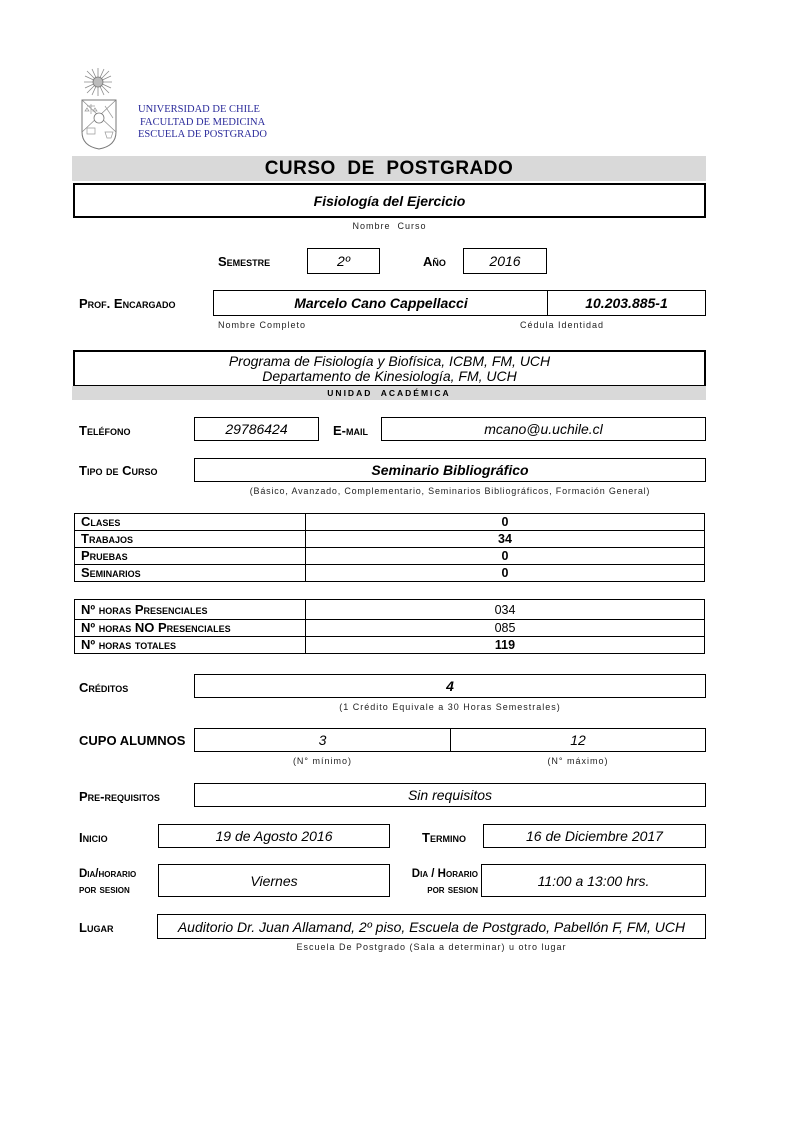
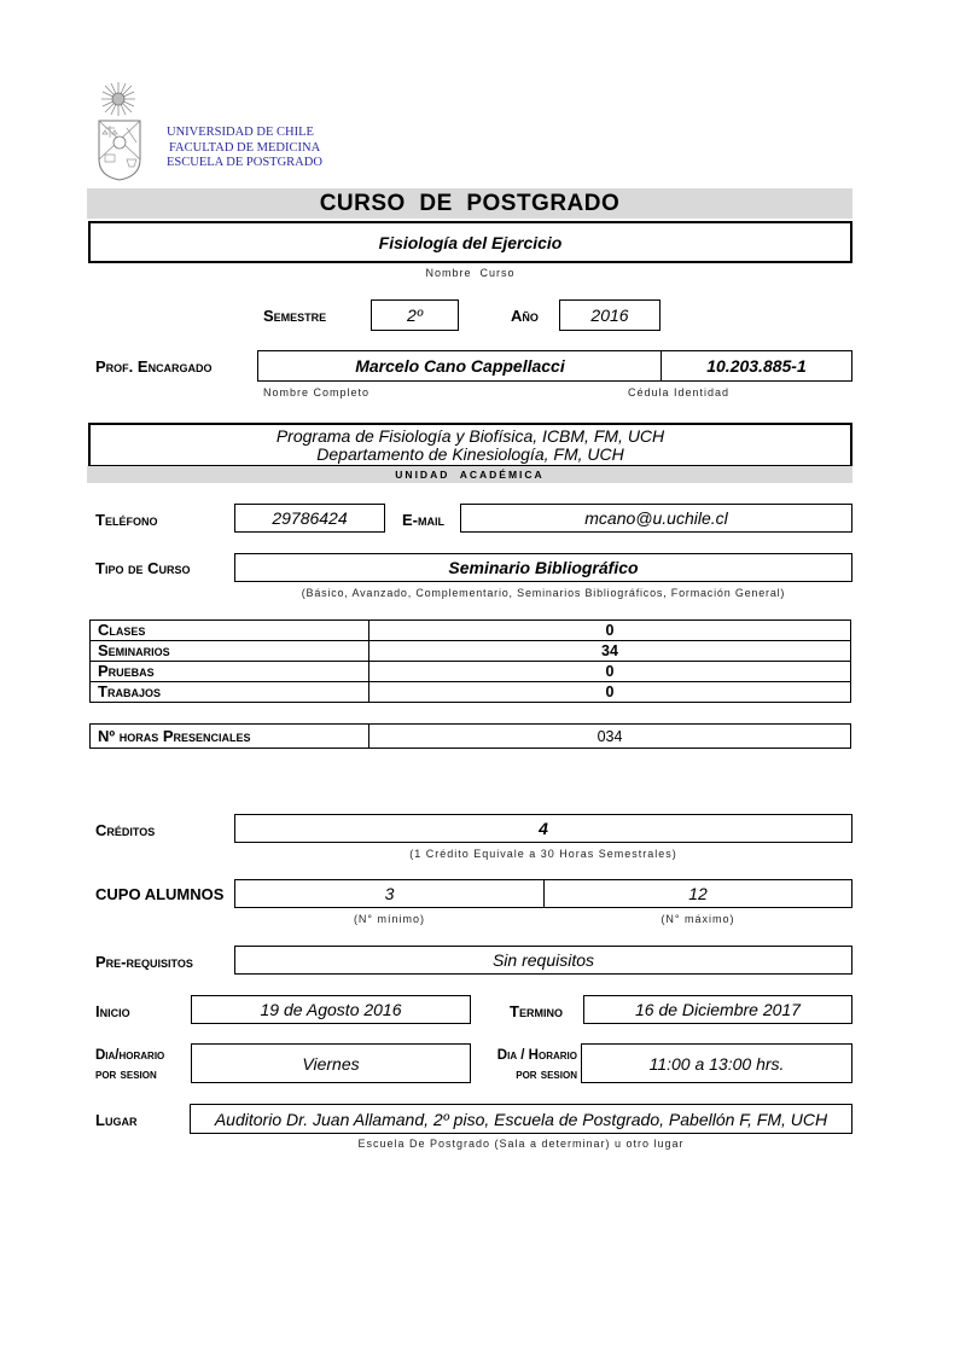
  UNIVERSIDAD DE CHILE
  FACULTAD DE MEDICINA
  ESCUELA DE POSTGRADO
  CURSO DE POSTGRADO
  Fisiología del Ejercicio
  Nombre Curso
  Semestre
  2º
  Año
  2016
  Prof. Encargado
  Marcelo Cano Cappellacci
  10.203.885-1
  Nombre Completo
  Cédula Identidad
  Programa de Fisiología y Biofísica, ICBM, FM, UCH
  Departamento de Kinesiología, FM, UCH
  UNIDAD ACADÉMICA
  Teléfono
  29786424
  E-mail
  mcano@u.uchile.cl
  Tipo de Curso
  Seminario Bibliográfico
  (Básico, Avanzado, Complementario, Seminarios Bibliográficos, Formación General)
  Clases	0
- Trabajos	34
+ Seminarios	34
  Pruebas	0
- Seminarios	0
+ Trabajos	0
  Nº horas Presenciales	034
- Nº horas NO Presenciales	085
- Nº horas totales	119
  Créditos
  4
  (1 Crédito Equivale a 30 Horas Semestrales)
  CUPO ALUMNOS
  3
  12
  (N° mínimo)
  (N° máximo)
  Pre-requisitos
  Sin requisitos
  Inicio
  19 de Agosto 2016
  Termino
  16 de Diciembre 2017
  Dia/horario
  por sesion
  Viernes
  Dia / Horario
  por sesion
  11:00 a 13:00 hrs.
  Lugar
  Auditorio Dr. Juan Allamand, 2º piso, Escuela de Postgrado, Pabellón F, FM, UCH
  Escuela De Postgrado (Sala a determinar) u otro lugar
